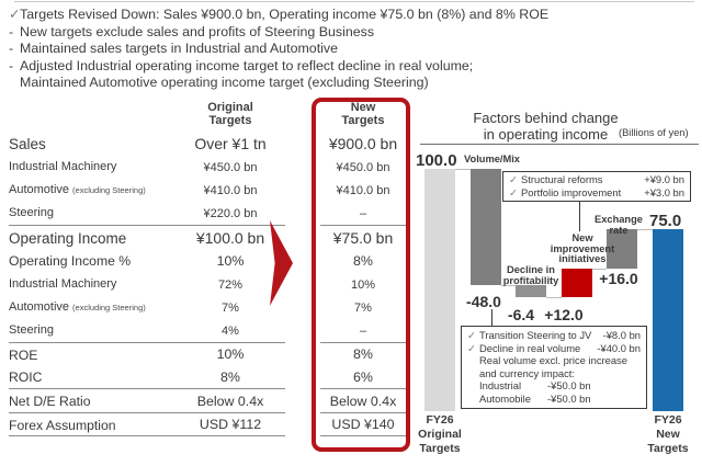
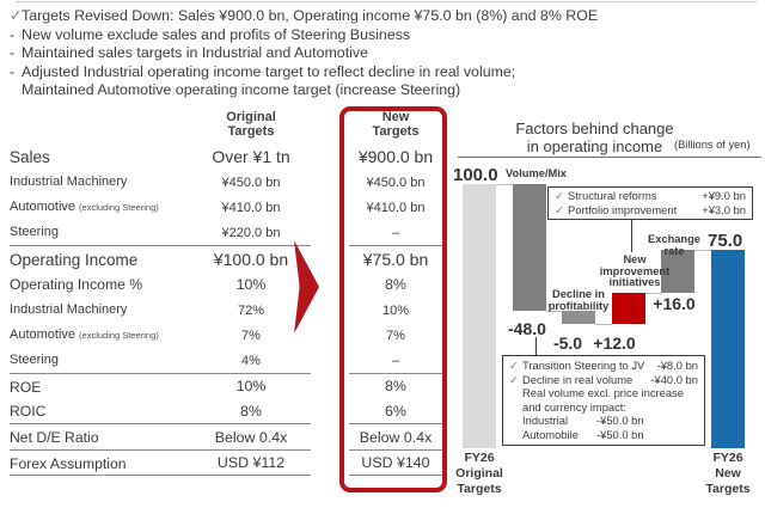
  ✓
  Targets Revised Down: Sales ¥900.0 bn, Operating income ¥75.0 bn (8%) and 8% ROE
  -
- New targets exclude sales and profits of Steering Business
+ New volume exclude sales and profits of Steering Business
  -
  Maintained sales targets in Industrial and Automotive
  -
  Adjusted Industrial operating income target to reflect decline in real volume;
- Maintained Automotive operating income target (excluding Steering)
+ Maintained Automotive operating income target (increase Steering)
  Original Targets
  New Targets
  Sales
  Over ¥1 tn
  ¥900.0 bn
  Industrial Machinery
  ¥450.0 bn
  ¥450.0 bn
  Automotive
  (excluding Steering)
  ¥410.0 bn
  ¥410.0 bn
  Steering
  ¥220.0 bn
  –
  Operating Income
  ¥100.0 bn
  ¥75.0 bn
  Operating Income %
  10%
  8%
  Industrial Machinery
  72%
  10%
  Automotive
  (excluding Steering)
  7%
  7%
  Steering
  4%
  –
  ROE
  10%
  8%
  ROIC
  8%
  6%
  Net D/E Ratio
  Below 0.4x
  Below 0.4x
  Forex Assumption
  USD ¥112
  USD ¥140
  Factors behind change
  in operating income
  (Billions of yen)
  100.0
  Volume/Mix
  -48.0
  Decline in
  profitability
- -6.4
+ -5.0
  +12.0
  New
  improvement
  initiatives
  +16.0
  Exchange
  rate
  75.0
  FY26
  Original
  Targets
  FY26
  New
  Targets
  ✓
  Structural reforms
  +¥9.0 bn
  ✓
  Portfolio improvement
  +¥3.0 bn
  ✓
  Transition Steering to JV
  -¥8.0 bn
  ✓
  Decline in real volume
  -¥40.0 bn
  Real volume excl. price increase
  and currency impact:
  Industrial
  -¥50.0 bn
  Automobile
  -¥50.0 bn
